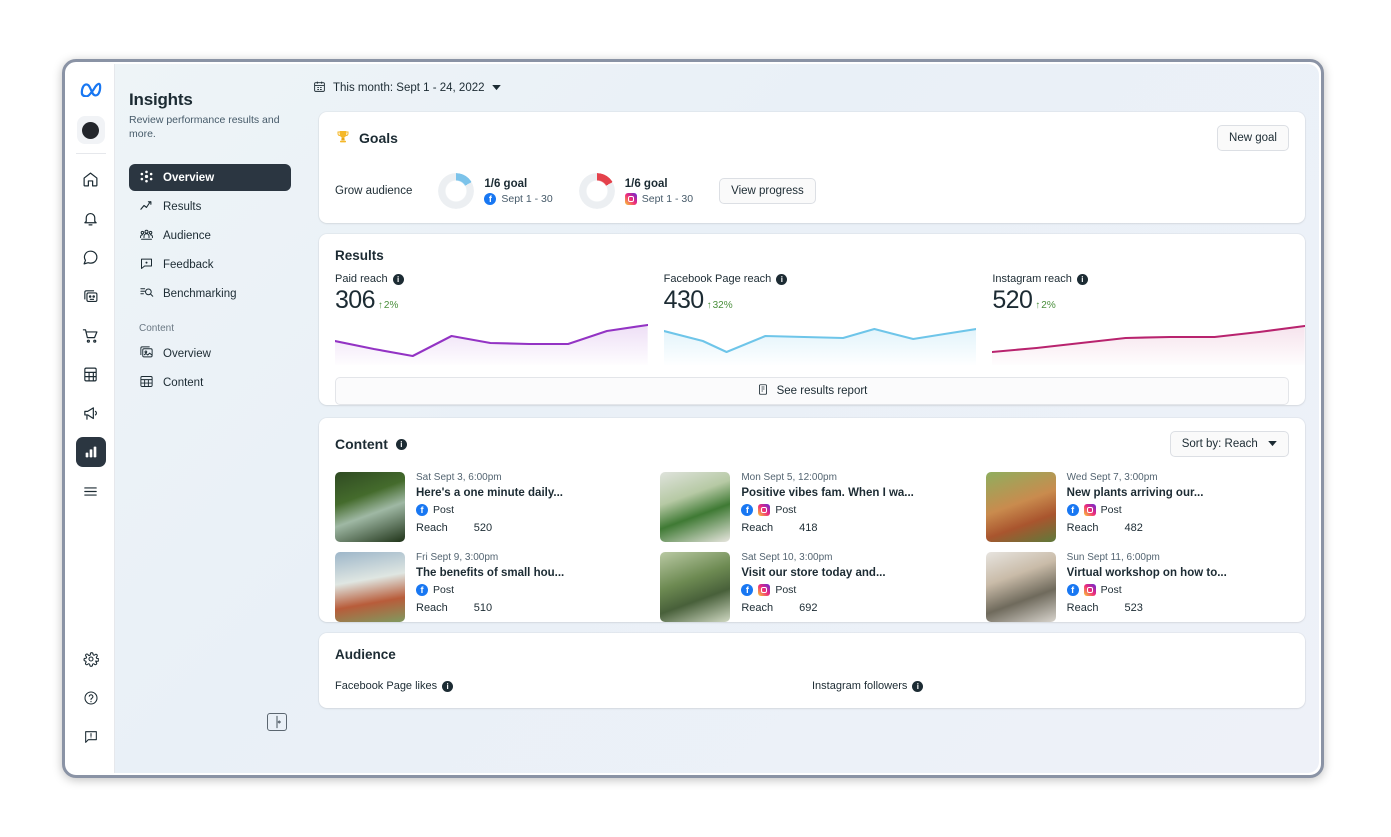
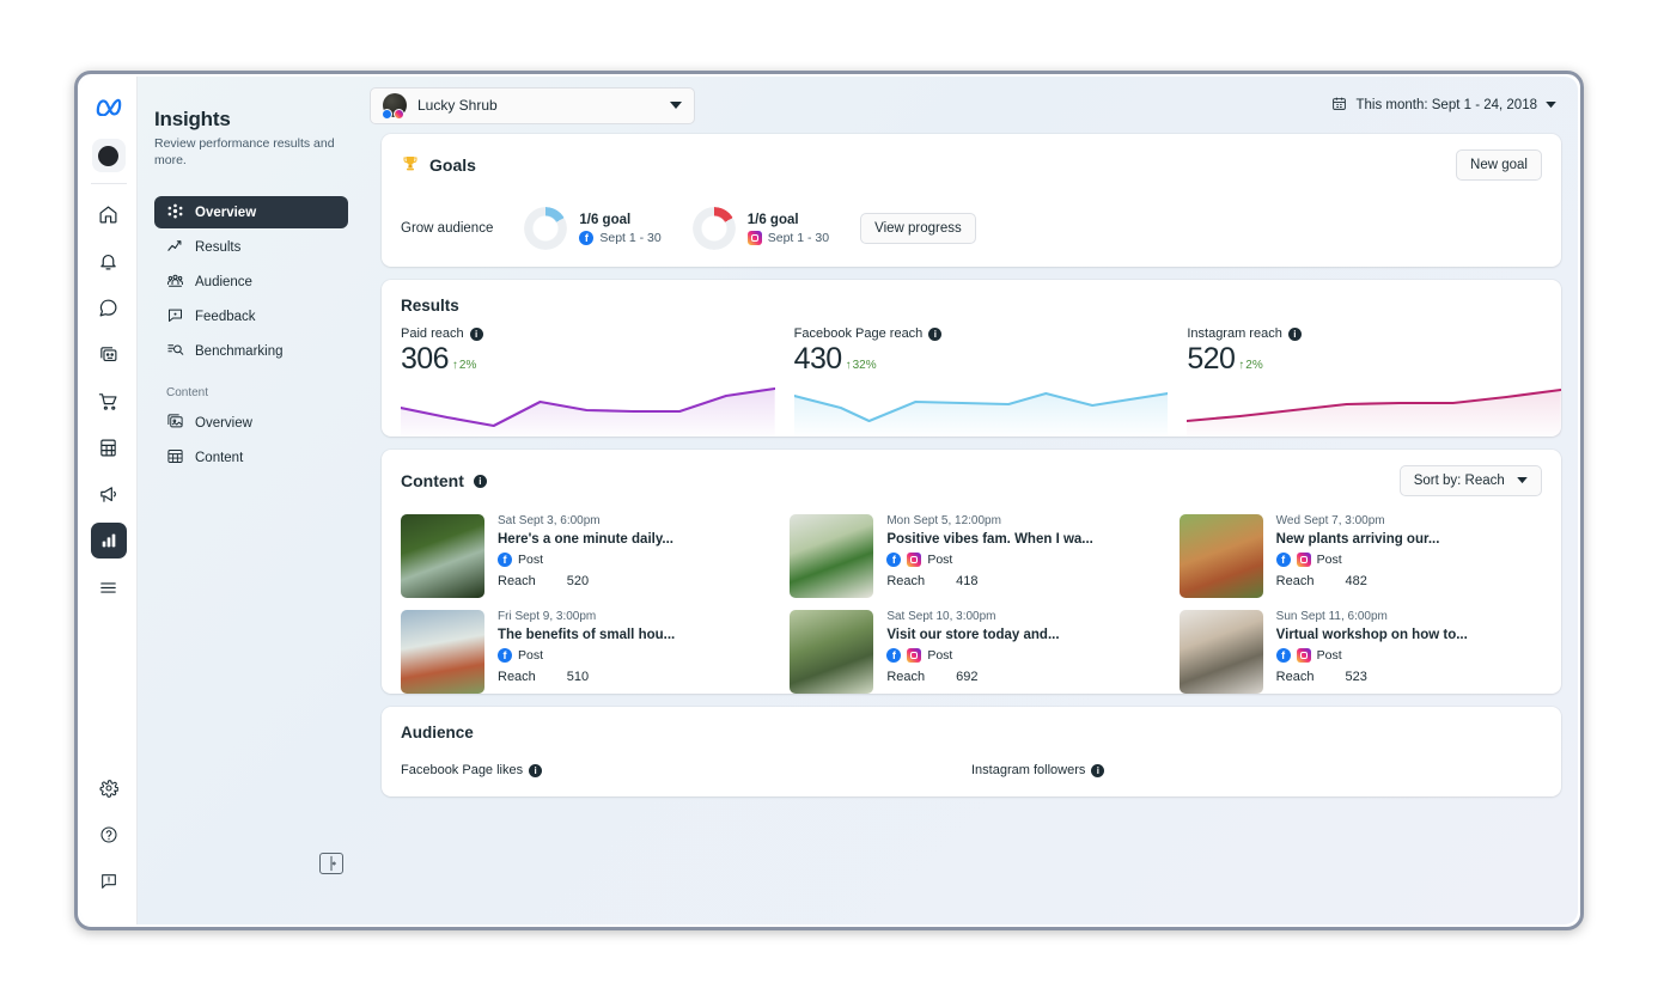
  Insights
  Review performance results and more.
  Overview
  Results
  Audience
  Feedback
  Benchmarking
  Content
  Overview
  Content
+ Lucky Shrub
- This month: Sept 1 - 24, 2022
+ This month: Sept 1 - 24, 2018
  Goals
  New goal
  Grow audience
  1/6 goal
  f
  Sept 1 - 30
  1/6 goal
  Sept 1 - 30
  View progress
  Results
  Paid reach
  i
  306
  ↑
  2%
  Facebook Page reach
  i
  430
  ↑
  32%
  Instagram reach
  i
  520
  ↑
  2%
- See results report
  Content
  i
  Sort by: Reach
  Sat Sept 3, 6:00pm
  Here's a one minute daily...
  f
  Post
  Reach
  520
  Mon Sept 5, 12:00pm
  Positive vibes fam. When I wa...
  f
  Post
  Reach
  418
  Wed Sept 7, 3:00pm
  New plants arriving our...
  f
  Post
  Reach
  482
  Fri Sept 9, 3:00pm
  The benefits of small hou...
  f
  Post
  Reach
  510
  Sat Sept 10, 3:00pm
  Visit our store today and...
  f
  Post
  Reach
  692
  Sun Sept 11, 6:00pm
  Virtual workshop on how to...
  f
  Post
  Reach
  523
  Audience
  Facebook Page likes
  i
  Instagram followers
  i
